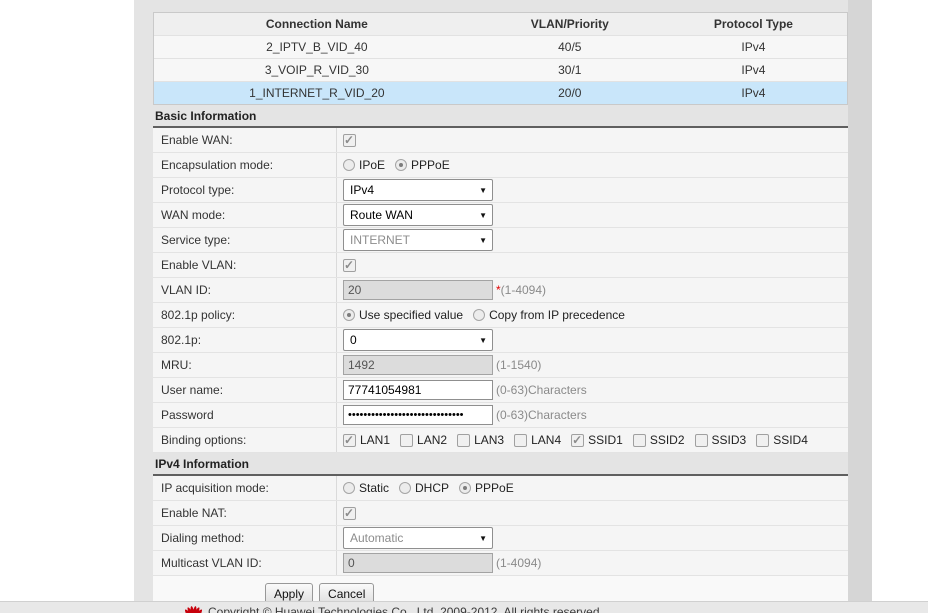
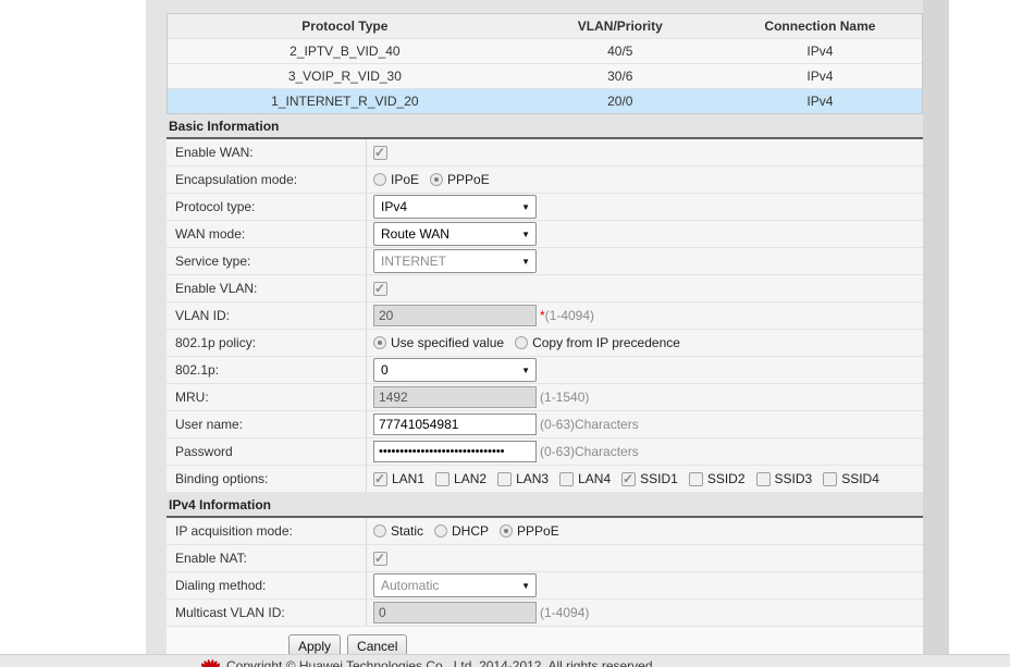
- Connection Name
+ Protocol Type
  VLAN/Priority
- Protocol Type
+ Connection Name
  2_IPTV_B_VID_40
  40/5
  IPv4
  3_VOIP_R_VID_30
- 30/1
+ 30/6
  IPv4
  1_INTERNET_R_VID_20
  20/0
  IPv4
  Basic Information
  Enable WAN:
  ✓
  Encapsulation mode:
  IPoE
  PPPoE
  Protocol type:
  IPv4
  ▼
  WAN mode:
  Route WAN
  ▼
  Service type:
  INTERNET
  ▼
  Enable VLAN:
  ✓
  VLAN ID:
  20
  *(1-4094)
  802.1p policy:
  Use specified value
  Copy from IP precedence
  802.1p:
  0
  ▼
  MRU:
  1492
  (1-1540)
  User name:
  77741054981
  (0-63)Characters
  Password
  ••••••••••••••••••••••••••••••
  (0-63)Characters
  Binding options:
  ✓
  LAN1
  LAN2
  LAN3
  LAN4
  ✓
  SSID1
  SSID2
  SSID3
  SSID4
  IPv4 Information
  IP acquisition mode:
  Static
  DHCP
  PPPoE
  Enable NAT:
  ✓
  Dialing method:
  Automatic
  ▼
  Multicast VLAN ID:
  0
  (1-4094)
  Apply
  Cancel
- Copyright © Huawei Technologies Co., Ltd. 2009-2012. All rights reserved.
+ Copyright © Huawei Technologies Co., Ltd. 2014-2012. All rights reserved.
